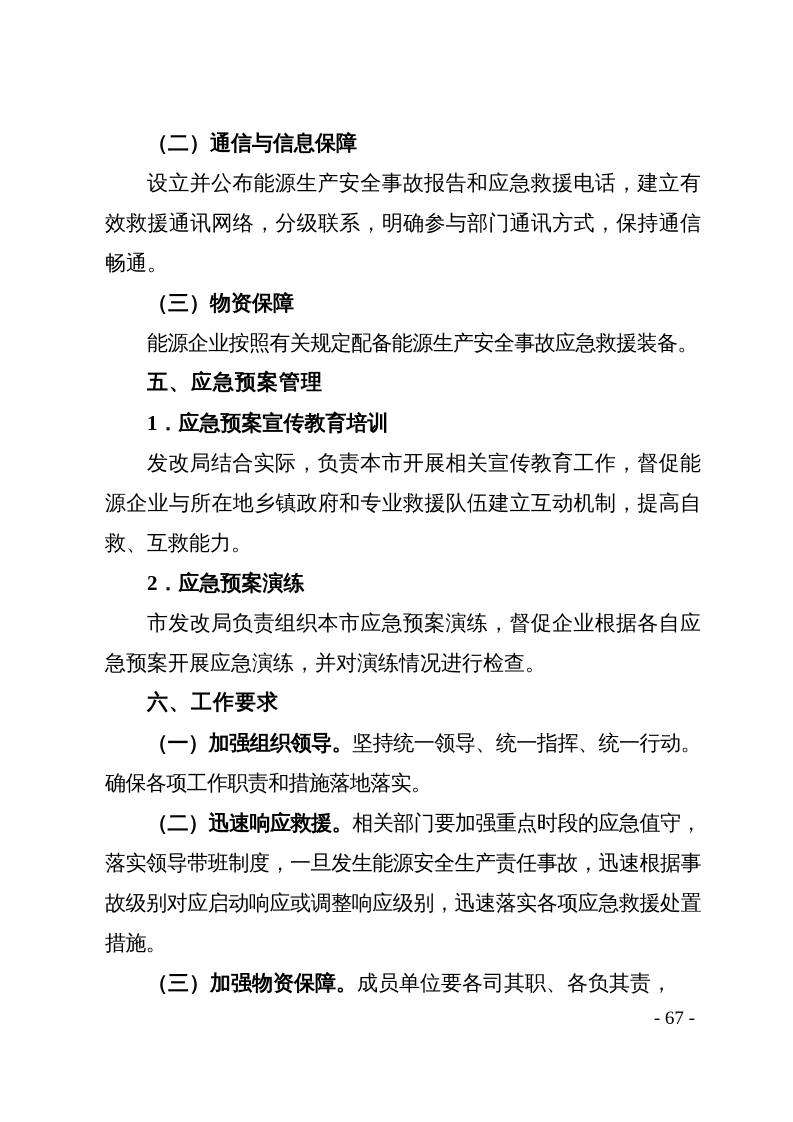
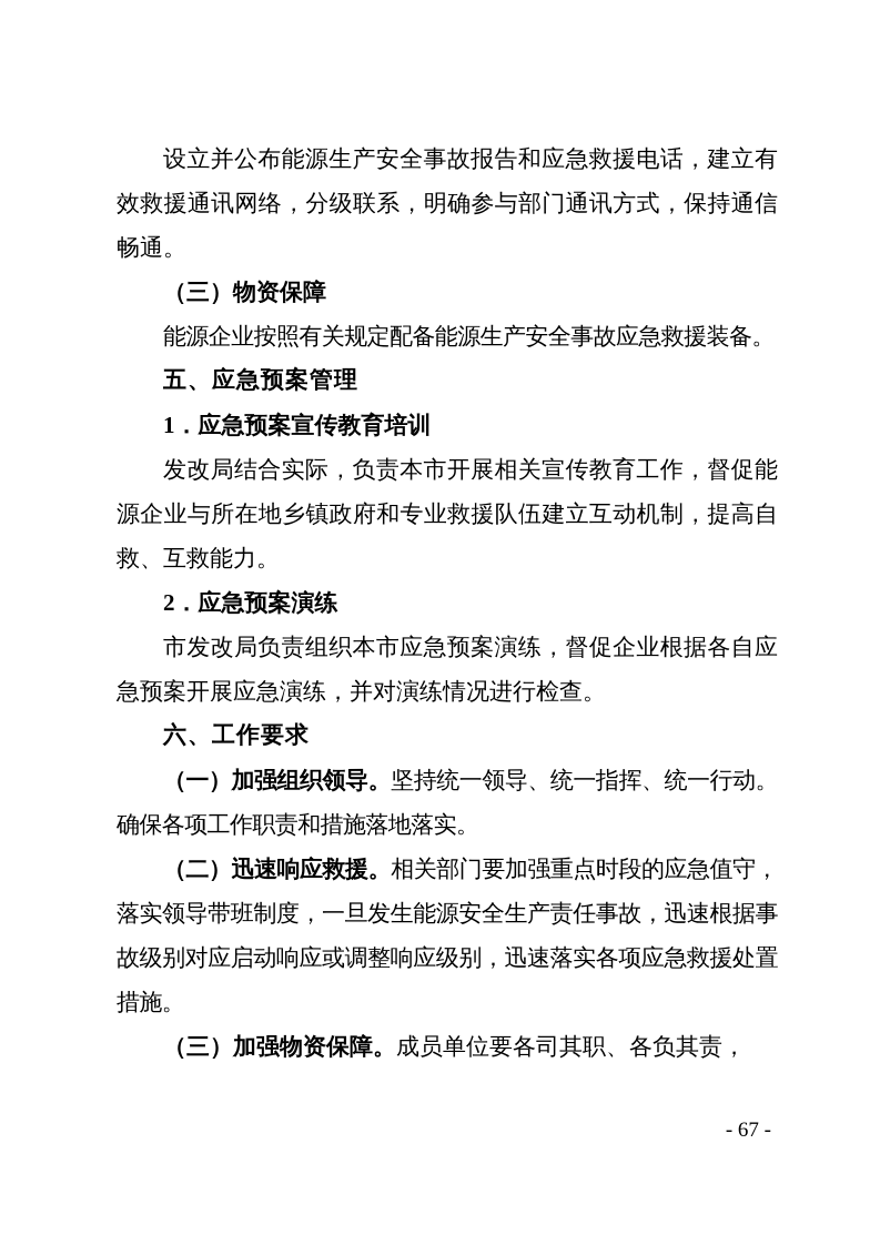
- （二）通信与信息保障
  设立并公布能源生产安全事故报告和应急救援电话，建立有效救援通讯网络，分级联系，明确参与部门通讯方式，保持通信畅通。
  （三）物资保障
  能源企业按照有关规定配备能源生产安全事故应急救援装备。
  五、应急预案管理
  1．应急预案宣传教育培训
  发改局结合实际，负责本市开展相关宣传教育工作，督促能源企业与所在地乡镇政府和专业救援队伍建立互动机制，提高自救、互救能力。
  2．应急预案演练
  市发改局负责组织本市应急预案演练，督促企业根据各自应急预案开展应急演练，并对演练情况进行检查。
  六、工作要求
  （一）加强组织领导。坚持统一领导、统一指挥、统一行动。确保各项工作职责和措施落地落实。
  （二）迅速响应救援。相关部门要加强重点时段的应急值守，落实领导带班制度，一旦发生能源安全生产责任事故，迅速根据事故级别对应启动响应或调整响应级别，迅速落实各项应急救援处置措施。
  （三）加强物资保障。成员单位要各司其职、各负其责，
  - 67 -
